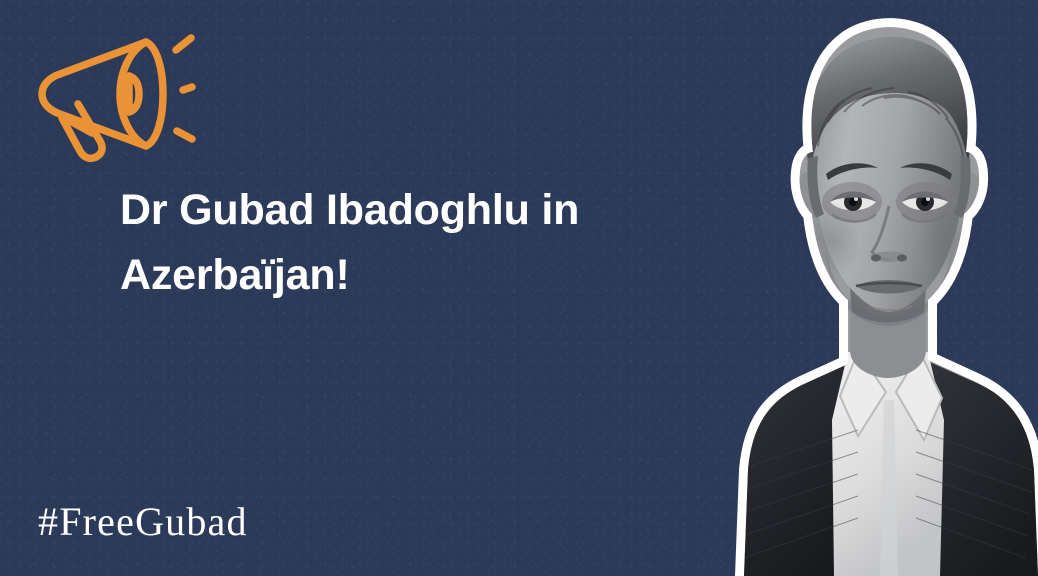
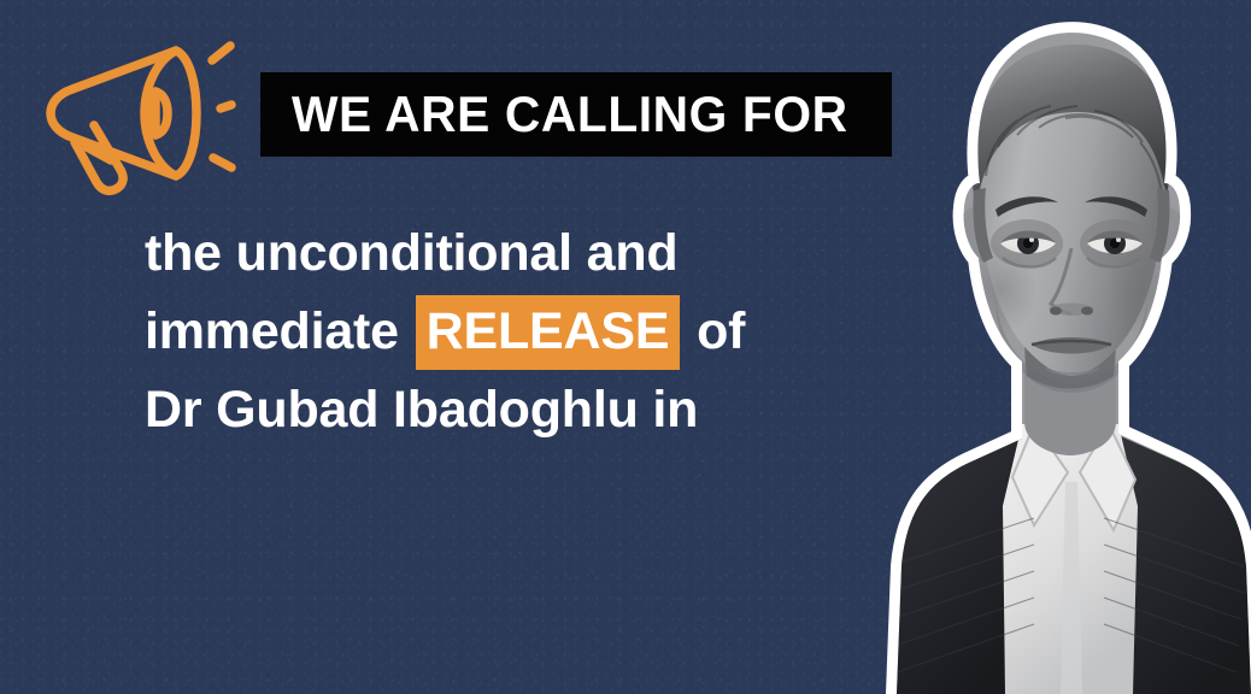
+ WE ARE CALLING FOR
+ the unconditional and
+ immediate RELEASE of
  Dr Gubad Ibadoghlu in
- Azerbaïjan!
- #FreeGubad
